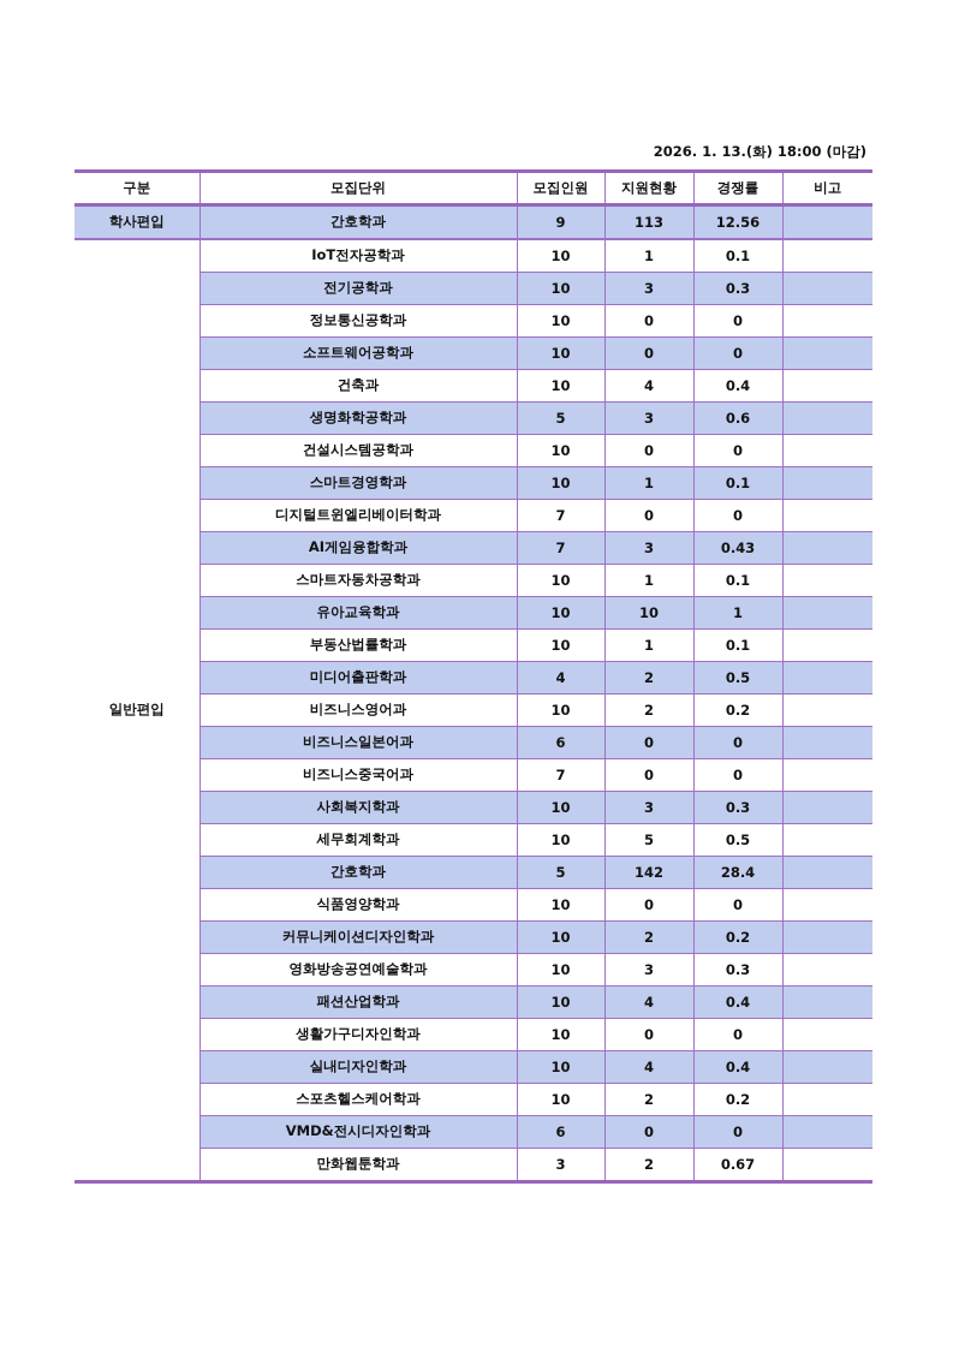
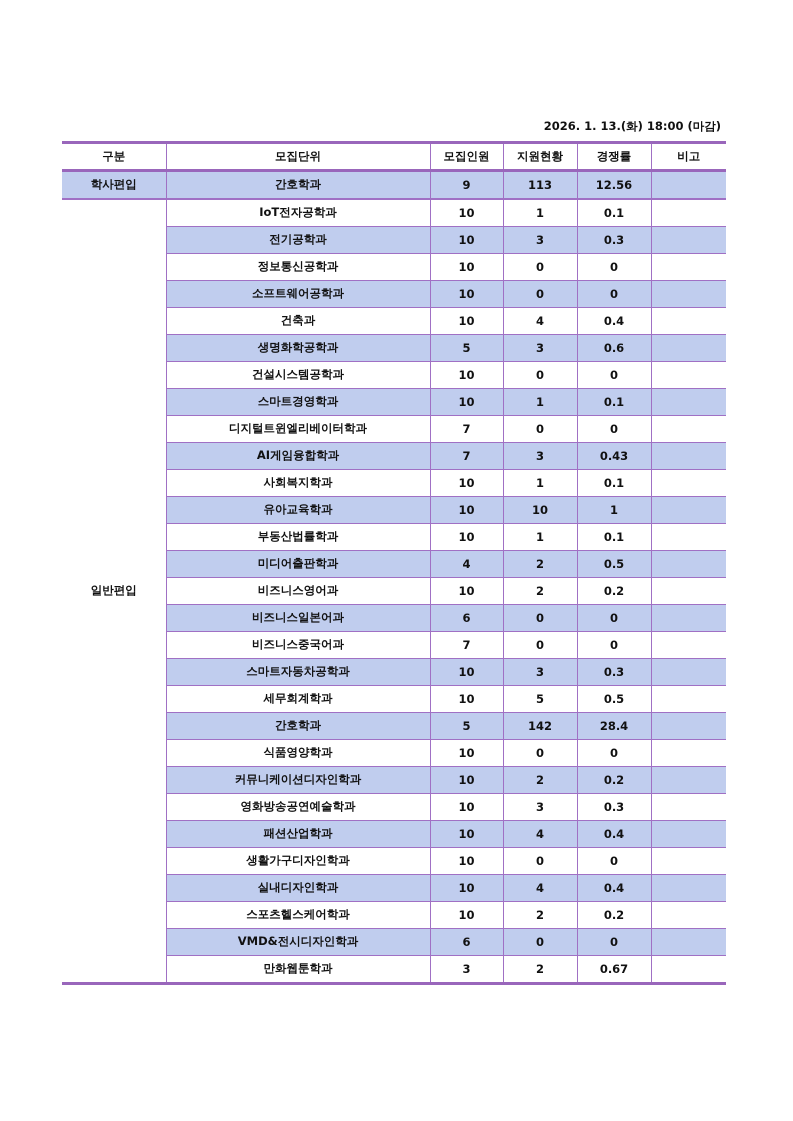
  2026. 1. 13.(화) 18:00 (마감)
  구분	모집단위	모집인원	지원현황	경쟁률	비고
  학사편입	간호학과	9	113	12.56
  일반편입	IoT전자공학과	10	1	0.1
  전기공학과	10	3	0.3
  정보통신공학과	10	0	0
  소프트웨어공학과	10	0	0
  건축과	10	4	0.4
  생명화학공학과	5	3	0.6
  건설시스템공학과	10	0	0
  스마트경영학과	10	1	0.1
  디지털트윈엘리베이터학과	7	0	0
  AI게임융합학과	7	3	0.43
- 스마트자동차공학과	10	1	0.1
+ 사회복지학과	10	1	0.1
  유아교육학과	10	10	1
  부동산법률학과	10	1	0.1
  미디어출판학과	4	2	0.5
  비즈니스영어과	10	2	0.2
  비즈니스일본어과	6	0	0
  비즈니스중국어과	7	0	0
- 사회복지학과	10	3	0.3
+ 스마트자동차공학과	10	3	0.3
  세무회계학과	10	5	0.5
  간호학과	5	142	28.4
  식품영양학과	10	0	0
  커뮤니케이션디자인학과	10	2	0.2
  영화방송공연예술학과	10	3	0.3
  패션산업학과	10	4	0.4
  생활가구디자인학과	10	0	0
  실내디자인학과	10	4	0.4
  스포츠헬스케어학과	10	2	0.2
  VMD&전시디자인학과	6	0	0
  만화웹툰학과	3	2	0.67
